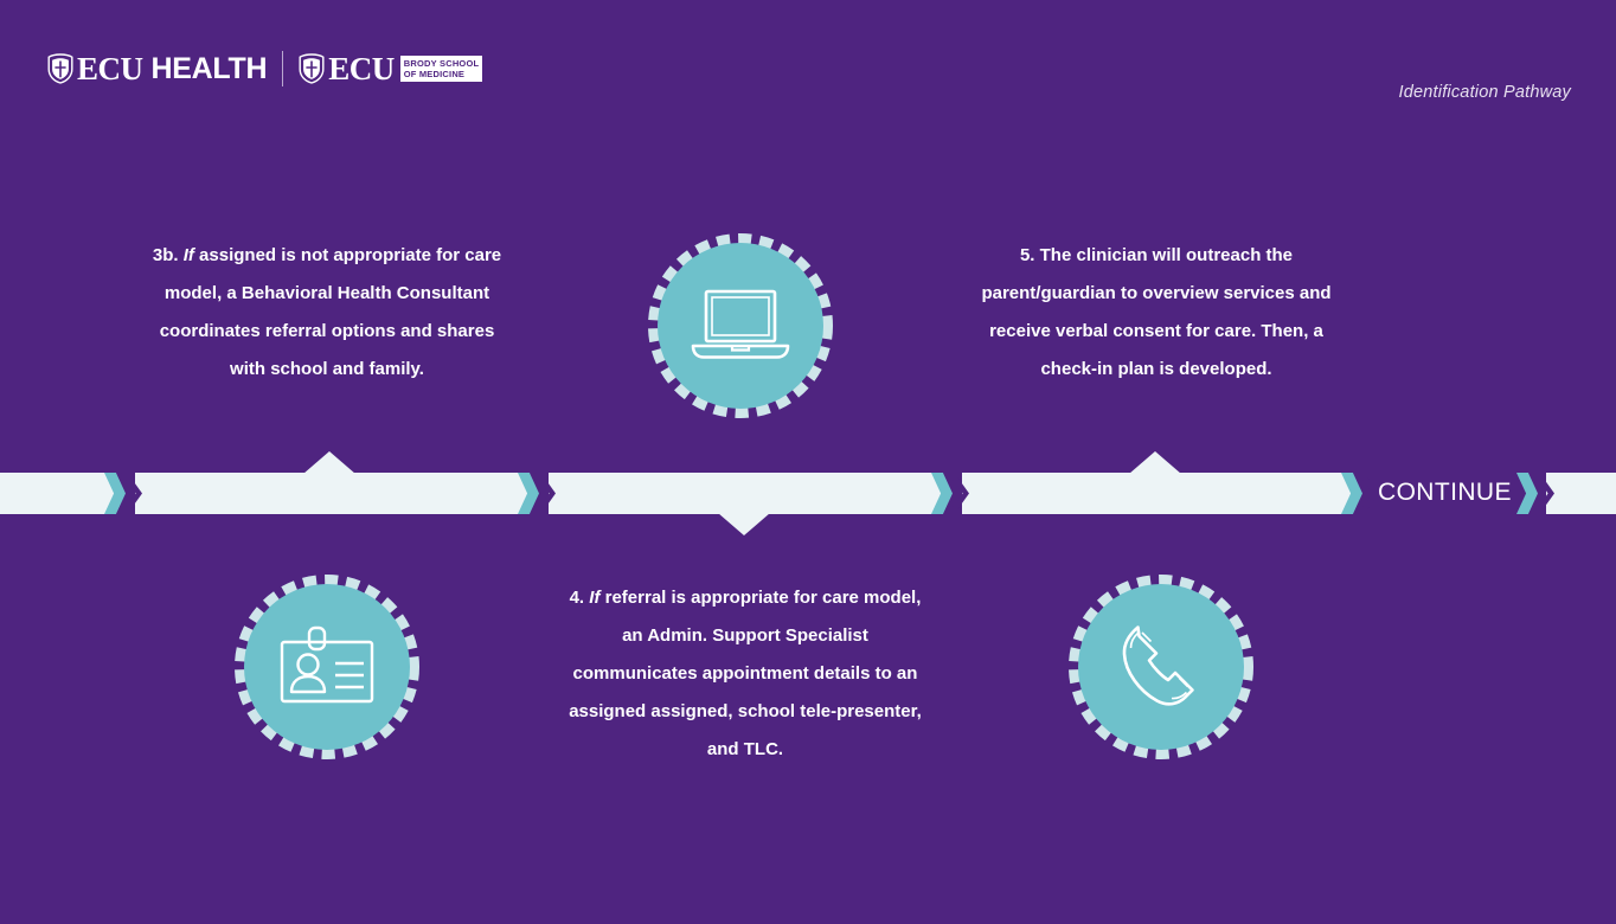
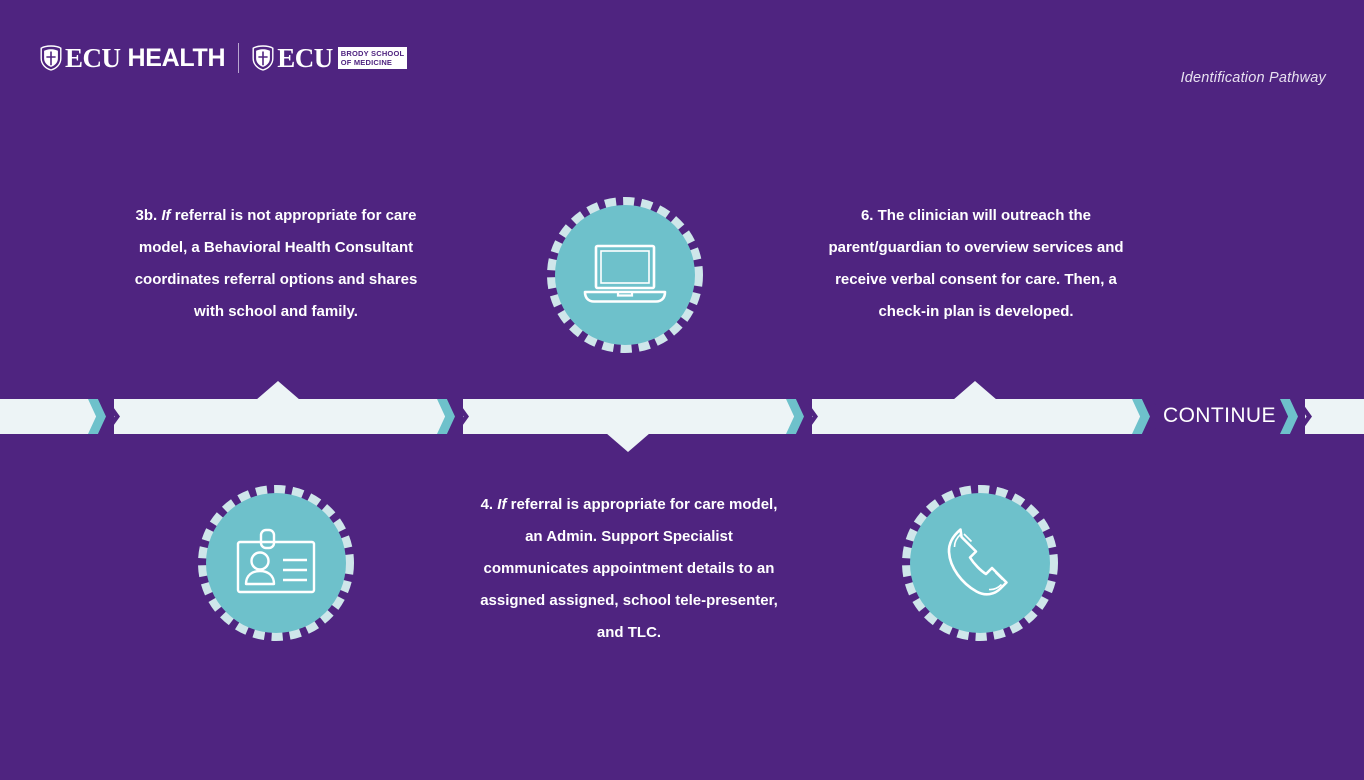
  ECU
  HEALTH
  ECU
  BRODY SCHOOL
  OF MEDICINE
  Identification Pathway
- 3b. If assigned is not appropriate for care model, a Behavioral Health Consultant coordinates referral options and shares with school and family.
+ 3b. If referral is not appropriate for care model, a Behavioral Health Consultant coordinates referral options and shares with school and family.
- 5. The clinician will outreach the parent/guardian to overview services and receive verbal consent for care. Then, a check-in plan is developed.
+ 6. The clinician will outreach the parent/guardian to overview services and receive verbal consent for care. Then, a check-in plan is developed.
  4. If referral is appropriate for care model, an Admin. Support Specialist communicates appointment details to an assigned assigned, school tele-presenter, and TLC.
  CONTINUE
